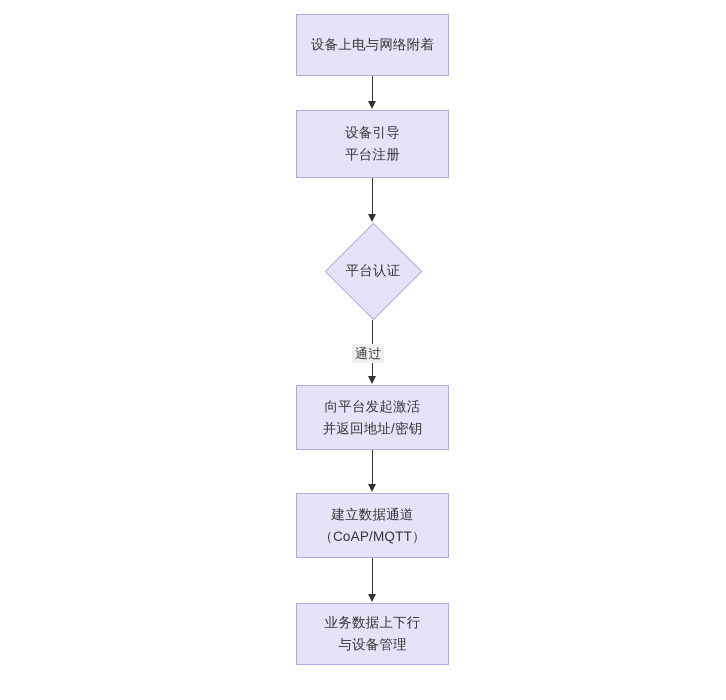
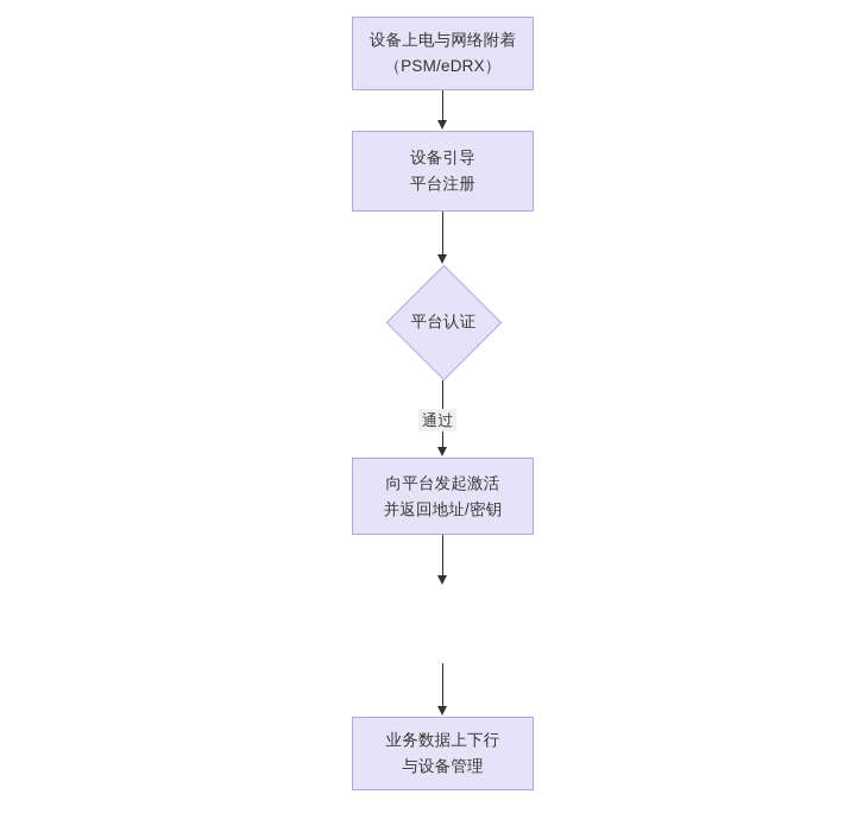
  设备上电与网络附着
+ （PSM/eDRX）
  设备引导
  平台注册
  平台认证
  通过
  向平台发起激活
  并返回地址/密钥
- 建立数据通道
- （CoAP/MQTT）
  业务数据上下行
  与设备管理
